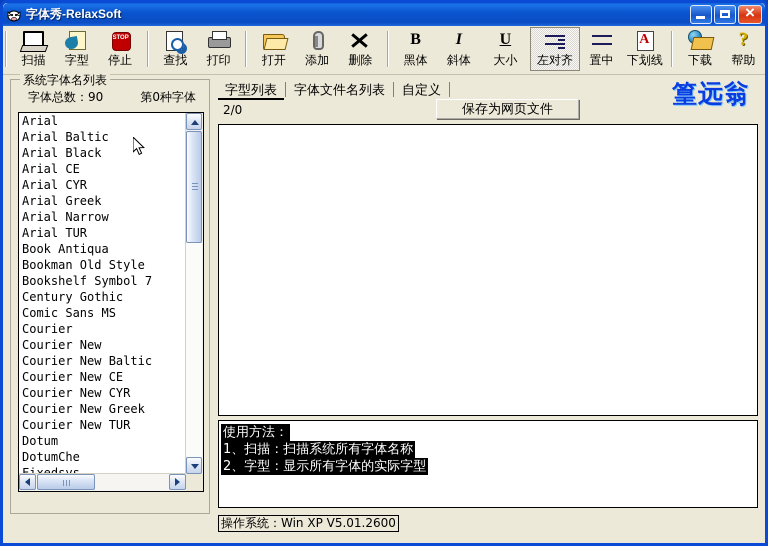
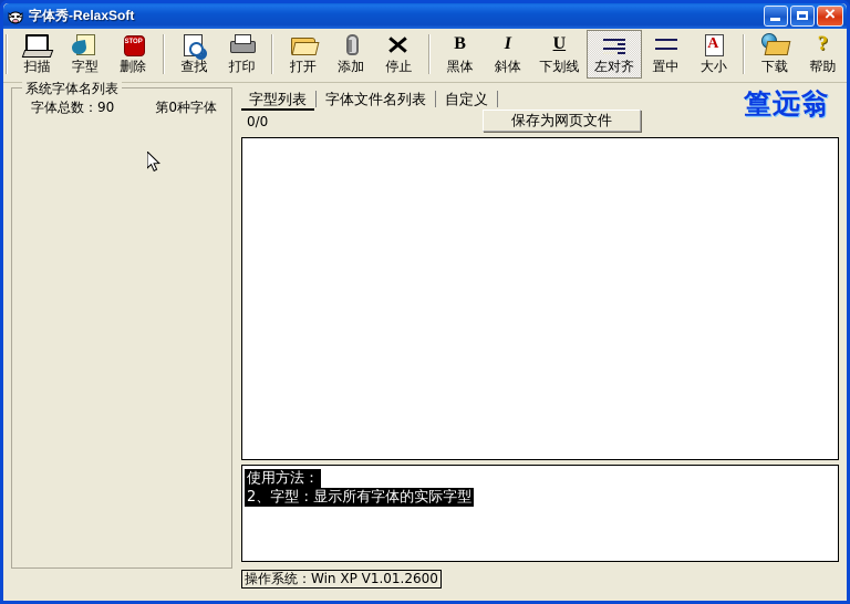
  字体秀-RelaxSoft
  扫描
  字型
- 停止
+ 删除
  查找
  打印
  打开
  添加
- 删除
+ 停止
  黑体
  斜体
- 大小
+ 下划线
  左对齐
  置中
- 下划线
+ 大小
  下载
  帮助
  系统字体名列表
  字体总数：90
  第0种字体
- Arial
- Arial Baltic
- Arial Black
- Arial CE
- Arial CYR
- Arial Greek
- Arial Narrow
- Arial TUR
- Book Antiqua
- Bookman Old Style
- Bookshelf Symbol 7
- Century Gothic
- Comic Sans MS
- Courier
- Courier New
- Courier New Baltic
- Courier New CE
- Courier New CYR
- Courier New Greek
- Courier New TUR
- Dotum
- DotumChe
  篁远翁
  字型列表
  字体文件名列表
  自定义
- 2/0
+ 0/0
  保存为网页文件
  使用方法：
- 1、扫描：扫描系统所有字体名称
  2、字型：显示所有字体的实际字型
- 操作系统：Win XP V5.01.2600
+ 操作系统：Win XP V1.01.2600
